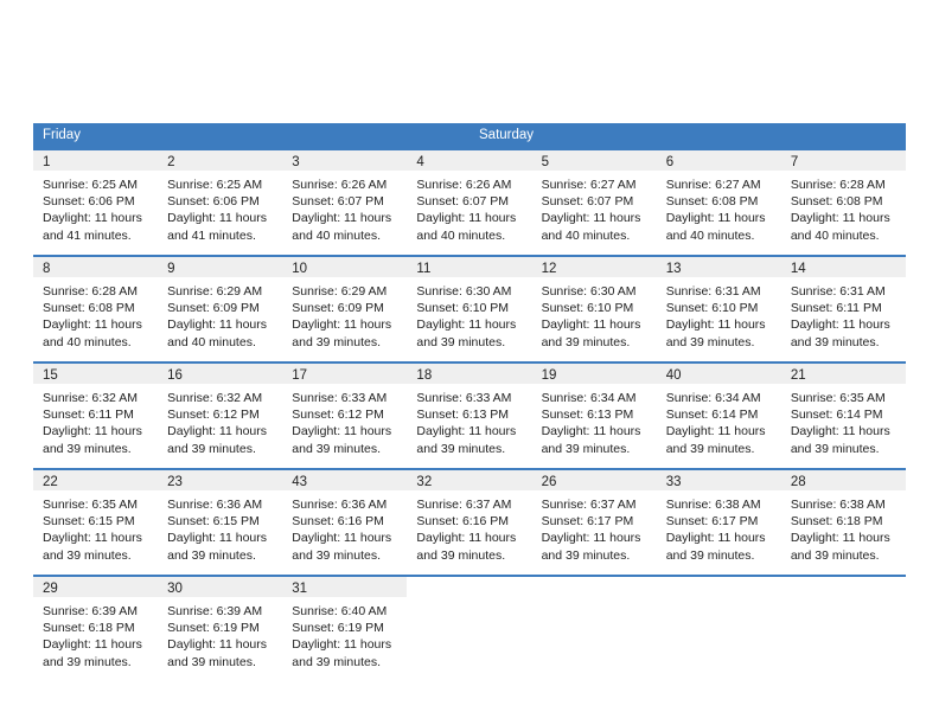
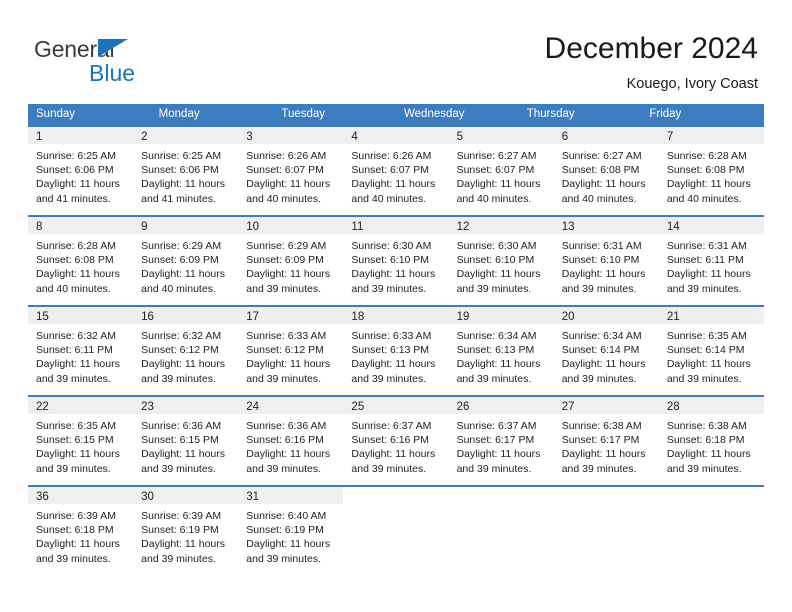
+ General
+ Blue
+ December 2024
+ Kouego, Ivory Coast
+ Sunday
+ Monday
+ Tuesday
+ Wednesday
+ Thursday
  Friday
- Saturday
  1
  Sunrise: 6:25 AM
  Sunset: 6:06 PM
  Daylight: 11 hours
  and 41 minutes.
  2
  Sunrise: 6:25 AM
  Sunset: 6:06 PM
  Daylight: 11 hours
  and 41 minutes.
  3
  Sunrise: 6:26 AM
  Sunset: 6:07 PM
  Daylight: 11 hours
  and 40 minutes.
  4
  Sunrise: 6:26 AM
  Sunset: 6:07 PM
  Daylight: 11 hours
  and 40 minutes.
  5
  Sunrise: 6:27 AM
  Sunset: 6:07 PM
  Daylight: 11 hours
  and 40 minutes.
  6
  Sunrise: 6:27 AM
  Sunset: 6:08 PM
  Daylight: 11 hours
  and 40 minutes.
  7
  Sunrise: 6:28 AM
  Sunset: 6:08 PM
  Daylight: 11 hours
  and 40 minutes.
  8
  Sunrise: 6:28 AM
  Sunset: 6:08 PM
  Daylight: 11 hours
  and 40 minutes.
  9
  Sunrise: 6:29 AM
  Sunset: 6:09 PM
  Daylight: 11 hours
  and 40 minutes.
  10
  Sunrise: 6:29 AM
  Sunset: 6:09 PM
  Daylight: 11 hours
  and 39 minutes.
  11
  Sunrise: 6:30 AM
  Sunset: 6:10 PM
  Daylight: 11 hours
  and 39 minutes.
  12
  Sunrise: 6:30 AM
  Sunset: 6:10 PM
  Daylight: 11 hours
  and 39 minutes.
  13
  Sunrise: 6:31 AM
  Sunset: 6:10 PM
  Daylight: 11 hours
  and 39 minutes.
  14
  Sunrise: 6:31 AM
  Sunset: 6:11 PM
  Daylight: 11 hours
  and 39 minutes.
  15
  Sunrise: 6:32 AM
  Sunset: 6:11 PM
  Daylight: 11 hours
  and 39 minutes.
  16
  Sunrise: 6:32 AM
  Sunset: 6:12 PM
  Daylight: 11 hours
  and 39 minutes.
  17
  Sunrise: 6:33 AM
  Sunset: 6:12 PM
  Daylight: 11 hours
  and 39 minutes.
  18
  Sunrise: 6:33 AM
  Sunset: 6:13 PM
  Daylight: 11 hours
  and 39 minutes.
  19
  Sunrise: 6:34 AM
  Sunset: 6:13 PM
  Daylight: 11 hours
  and 39 minutes.
- 40
+ 20
  Sunrise: 6:34 AM
  Sunset: 6:14 PM
  Daylight: 11 hours
  and 39 minutes.
  21
  Sunrise: 6:35 AM
  Sunset: 6:14 PM
  Daylight: 11 hours
  and 39 minutes.
  22
  Sunrise: 6:35 AM
  Sunset: 6:15 PM
  Daylight: 11 hours
  and 39 minutes.
  23
  Sunrise: 6:36 AM
  Sunset: 6:15 PM
  Daylight: 11 hours
  and 39 minutes.
- 43
+ 24
  Sunrise: 6:36 AM
  Sunset: 6:16 PM
  Daylight: 11 hours
  and 39 minutes.
- 32
+ 25
  Sunrise: 6:37 AM
  Sunset: 6:16 PM
  Daylight: 11 hours
  and 39 minutes.
  26
  Sunrise: 6:37 AM
  Sunset: 6:17 PM
  Daylight: 11 hours
  and 39 minutes.
- 33
+ 27
  Sunrise: 6:38 AM
  Sunset: 6:17 PM
  Daylight: 11 hours
  and 39 minutes.
  28
  Sunrise: 6:38 AM
  Sunset: 6:18 PM
  Daylight: 11 hours
  and 39 minutes.
- 29
+ 36
  Sunrise: 6:39 AM
  Sunset: 6:18 PM
  Daylight: 11 hours
  and 39 minutes.
  30
  Sunrise: 6:39 AM
  Sunset: 6:19 PM
  Daylight: 11 hours
  and 39 minutes.
  31
  Sunrise: 6:40 AM
  Sunset: 6:19 PM
  Daylight: 11 hours
  and 39 minutes.
